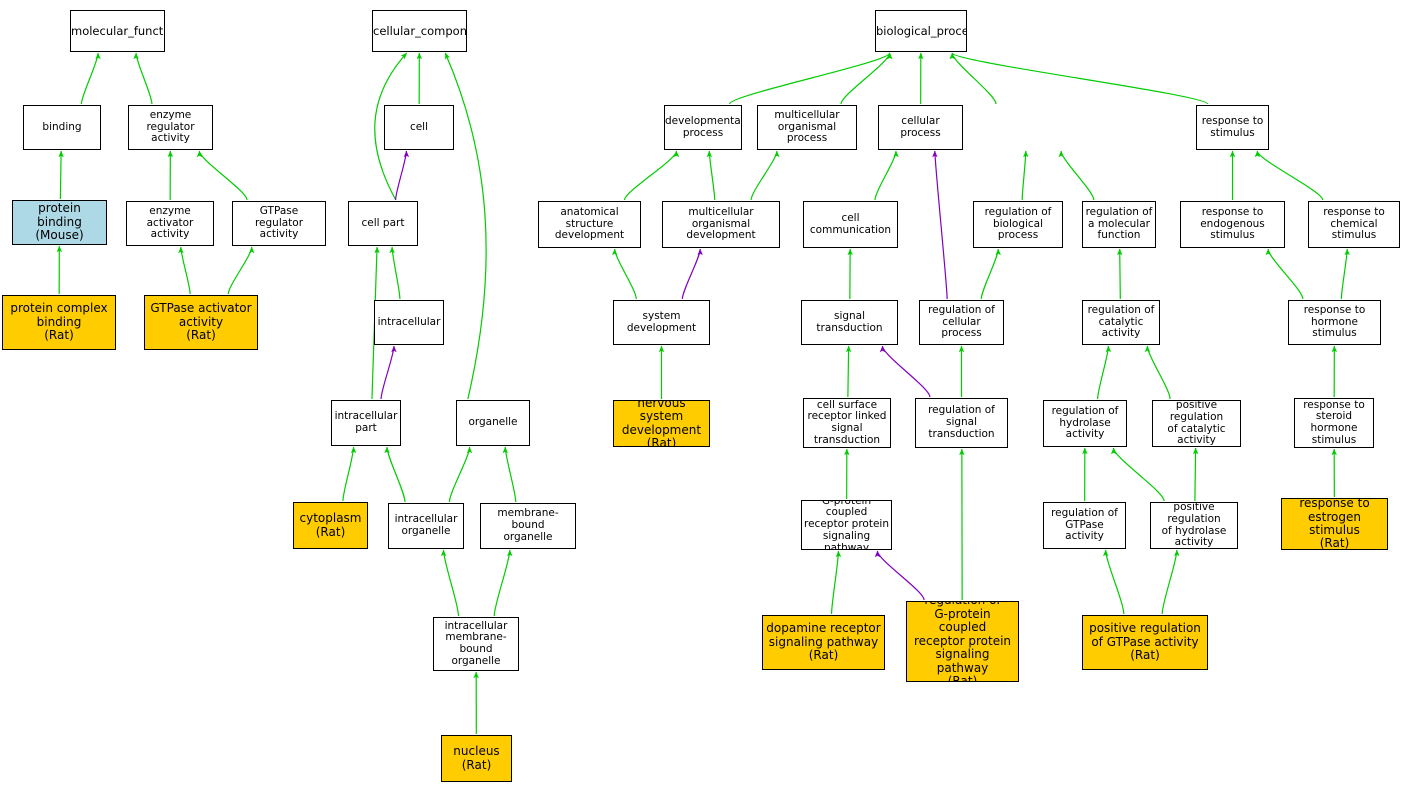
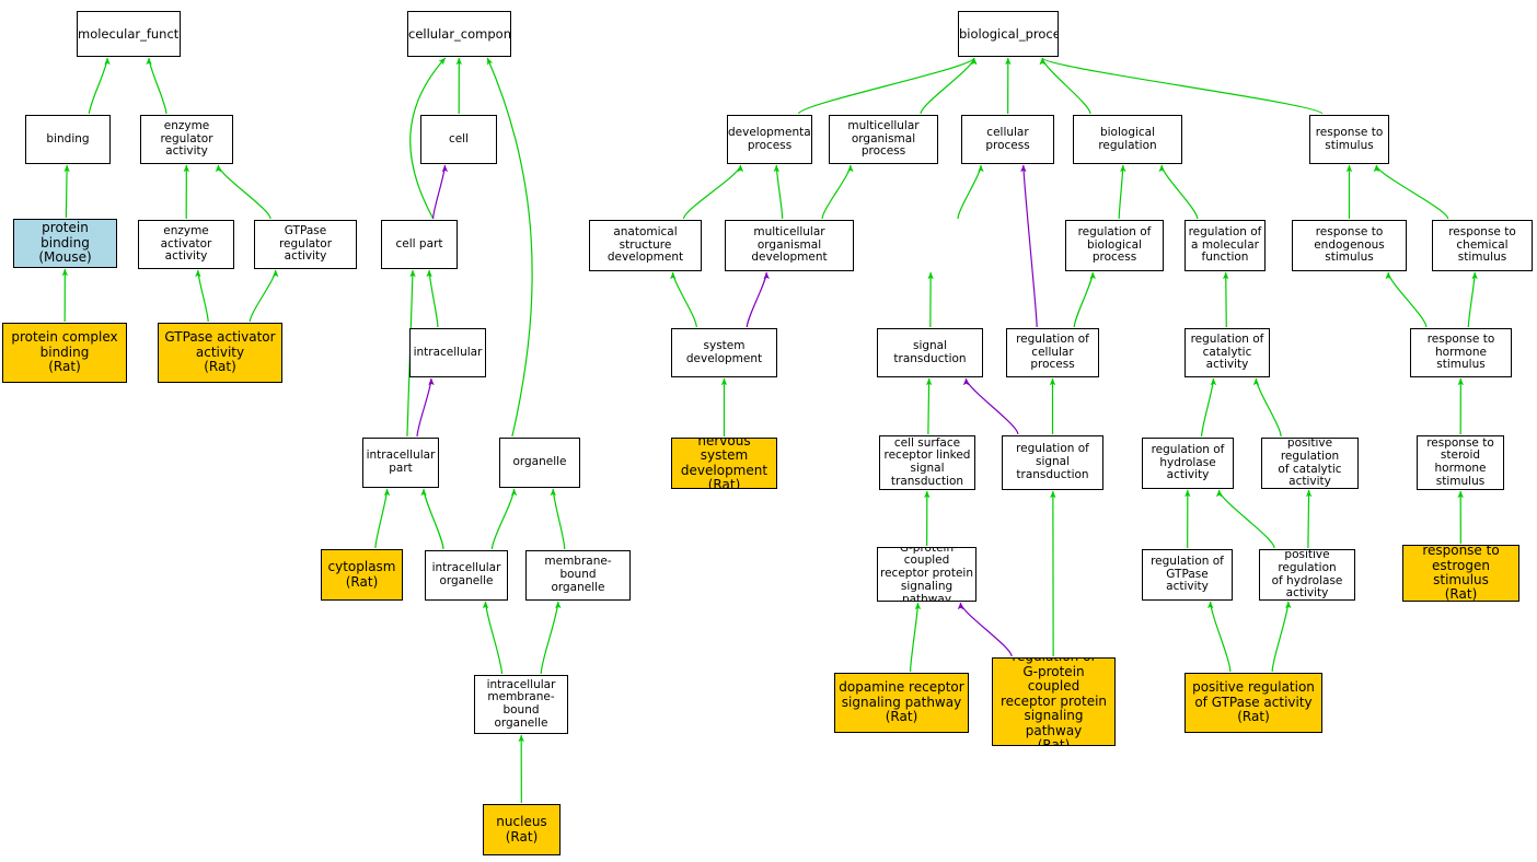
  molecular_funct
  binding
  enzyme regulator
  activity
  protein binding
  (Mouse)
  enzyme activator
  activity
  GTPase regulator
  activity
  protein complex
  binding
  (Rat)
  GTPase activator
  activity
  (Rat)
  cellular_compon
  cell
  cell part
  intracellular
  intracellular
  part
  organelle
  cytoplasm
  (Rat)
  intracellular
  organelle
  membrane-bound
  organelle
  intracellular
  membrane-bound
  organelle
  nucleus
  (Rat)
  biological_proce
  developmenta
  process
  multicellular
  organismal process
  cellular process
+ biological regulation
  response to
  stimulus
  anatomical structure
  development
  multicellular
  organismal development
- cell communication
  regulation of
  biological process
  regulation of
  a molecular
  function
  response to
  endogenous stimulus
  response to
  chemical stimulus
  system development
  signal transduction
  regulation of
  cellular process
  regulation of
  catalytic activity
  response to
  hormone stimulus
  nervous system
  development
  (Rat)
  cell surface
  receptor linked
  signal transduction
  regulation of
  signal transduction
  regulation of
  hydrolase activity
  positive regulation
  of catalytic
  activity
  response to
  steroid hormone
  stimulus
  G-protein coupled
  receptor protein
  signaling pathway
  regulation of
  GTPase activity
  positive regulation
  of hydrolase
  activity
  response to
  estrogen stimulus
  (Rat)
  dopamine receptor
  signaling pathway
  (Rat)
  G-protein coupled
  receptor protein
  signaling pathway
  positive regulation
  of GTPase activity
  (Rat)
